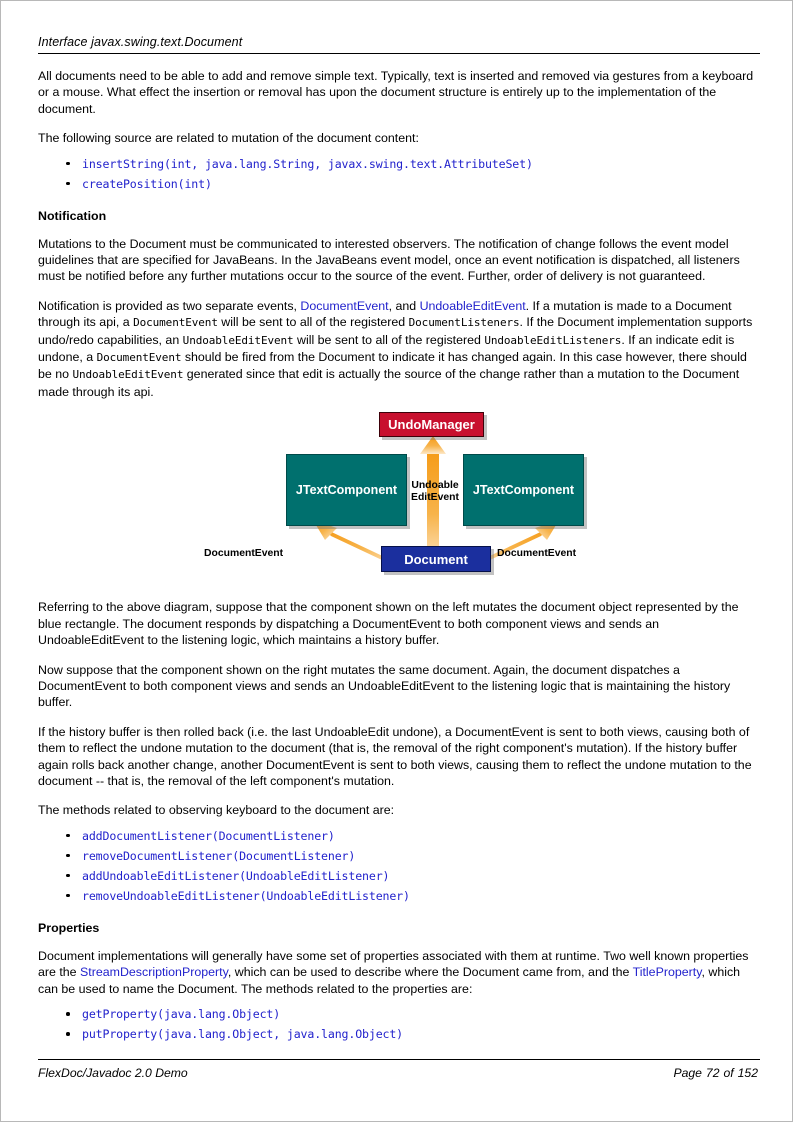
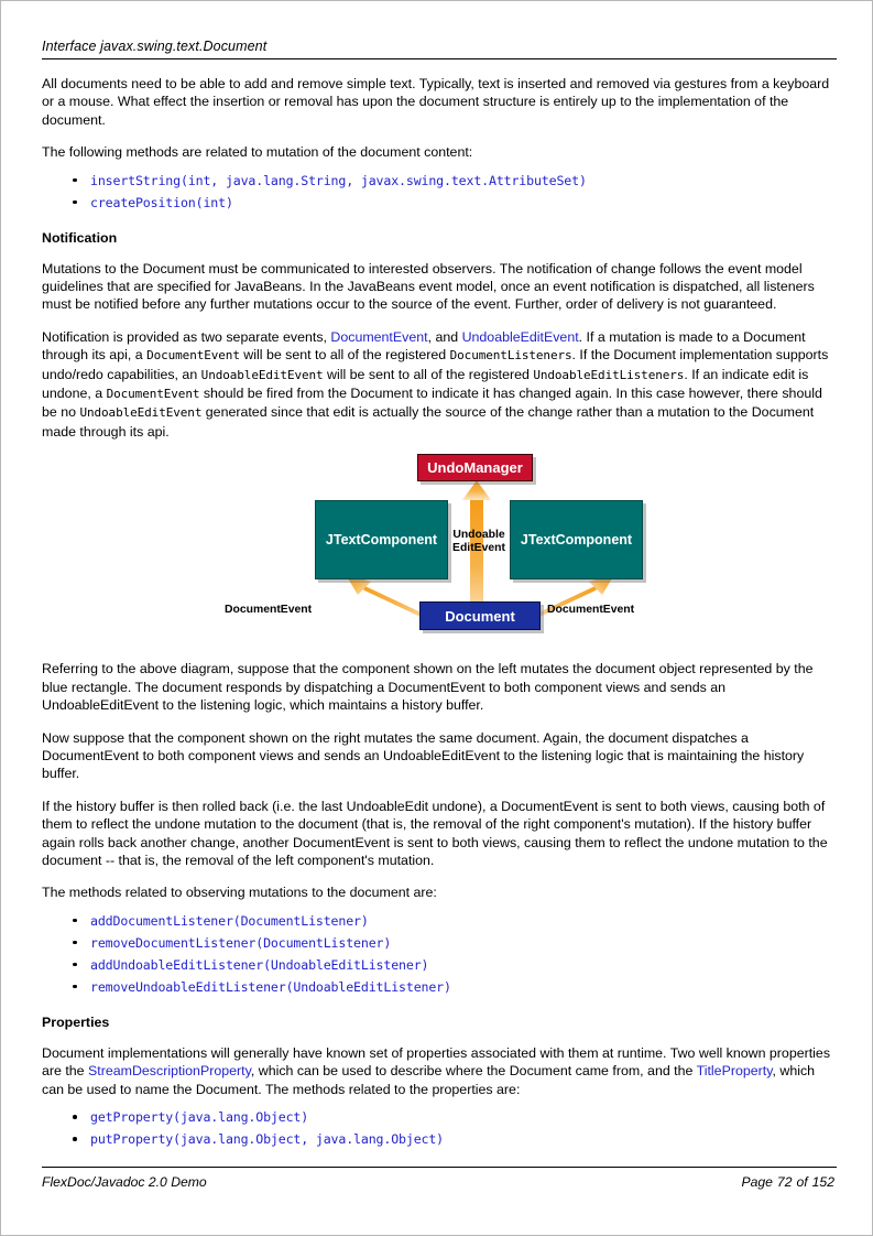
  Interface javax.swing.text.Document
  All documents need to be able to add and remove simple text. Typically, text is inserted and removed via gestures from a keyboard or a mouse. What effect the insertion or removal has upon the document structure is entirely up to the implementation of the document.
- The following source are related to mutation of the document content:
+ The following methods are related to mutation of the document content:
  insertString(int, java.lang.String, javax.swing.text.AttributeSet)
  createPosition(int)
  Notification
  Mutations to the Document must be communicated to interested observers. The notification of change follows the event model guidelines that are specified for JavaBeans. In the JavaBeans event model, once an event notification is dispatched, all listeners must be notified before any further mutations occur to the source of the event. Further, order of delivery is not guaranteed.
  Notification is provided as two separate events, DocumentEvent, and UndoableEditEvent. If a mutation is made to a Document through its api, a DocumentEvent will be sent to all of the registered DocumentListeners. If the Document implementation supports undo/redo capabilities, an UndoableEditEvent will be sent to all of the registered UndoableEditListeners. If an indicate edit is undone, a DocumentEvent should be fired from the Document to indicate it has changed again. In this case however, there should be no UndoableEditEvent generated since that edit is actually the source of the change rather than a mutation to the Document made through its api.
  UndoManager
  JTextComponent
  JTextComponent
  Document
  Undoable
  EditEvent
  DocumentEvent
  DocumentEvent
  Referring to the above diagram, suppose that the component shown on the left mutates the document object represented by the blue rectangle. The document responds by dispatching a DocumentEvent to both component views and sends an UndoableEditEvent to the listening logic, which maintains a history buffer.
  Now suppose that the component shown on the right mutates the same document. Again, the document dispatches a DocumentEvent to both component views and sends an UndoableEditEvent to the listening logic that is maintaining the history buffer.
  If the history buffer is then rolled back (i.e. the last UndoableEdit undone), a DocumentEvent is sent to both views, causing both of them to reflect the undone mutation to the document (that is, the removal of the right component's mutation). If the history buffer again rolls back another change, another DocumentEvent is sent to both views, causing them to reflect the undone mutation to the document -- that is, the removal of the left component's mutation.
- The methods related to observing keyboard to the document are:
+ The methods related to observing mutations to the document are:
  addDocumentListener(DocumentListener)
  removeDocumentListener(DocumentListener)
  addUndoableEditListener(UndoableEditListener)
  removeUndoableEditListener(UndoableEditListener)
  Properties
- Document implementations will generally have some set of properties associated with them at runtime. Two well known properties are the StreamDescriptionProperty, which can be used to describe where the Document came from, and the TitleProperty, which can be used to name the Document. The methods related to the properties are:
+ Document implementations will generally have known set of properties associated with them at runtime. Two well known properties are the StreamDescriptionProperty, which can be used to describe where the Document came from, and the TitleProperty, which can be used to name the Document. The methods related to the properties are:
  getProperty(java.lang.Object)
  putProperty(java.lang.Object, java.lang.Object)
  FlexDoc/Javadoc 2.0 Demo
  Page 72 of 152
